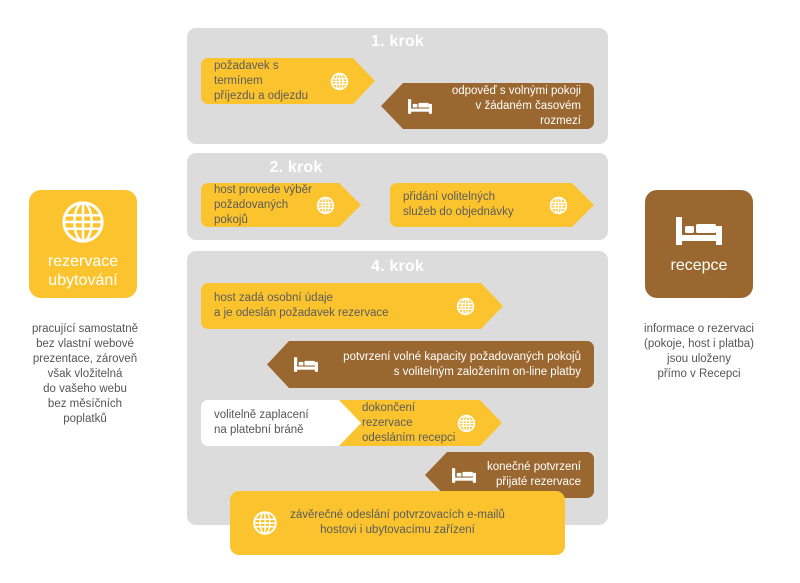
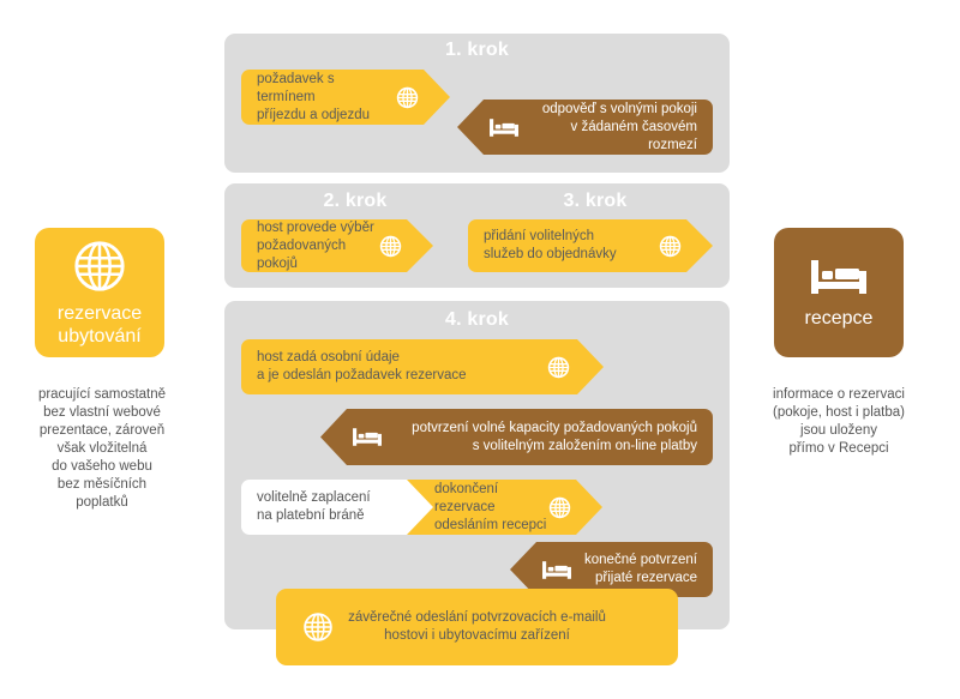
  rezervace
  ubytování
  pracující samostatně
  bez vlastní webové
  prezentace, zároveň
  však vložitelná
  do vašeho webu
  bez měsíčních
  poplatků
  recepce
  informace o rezervaci
  (pokoje, host i platba)
  jsou uloženy
  přímo v Recepci
  1. krok
  požadavek s termínem
  příjezdu a odjezdu
  odpověď s volnými pokoji
  v žádaném časovém rozmezí
  2. krok
+ 3. krok
  host provede výběr
  požadovaných pokojů
  přidání volitelných
  služeb do objednávky
  4. krok
  host zadá osobní údaje
  a je odeslán požadavek rezervace
  potvrzení volné kapacity požadovaných pokojů
  s volitelným založením on-line platby
  dokončení rezervace
  odesláním recepci
  volitelně zaplacení
  na platební bráně
  konečné potvrzení
  přijaté rezervace
  závěrečné odeslání potvrzovacích e-mailů
  hostovi i ubytovacímu zařízení
